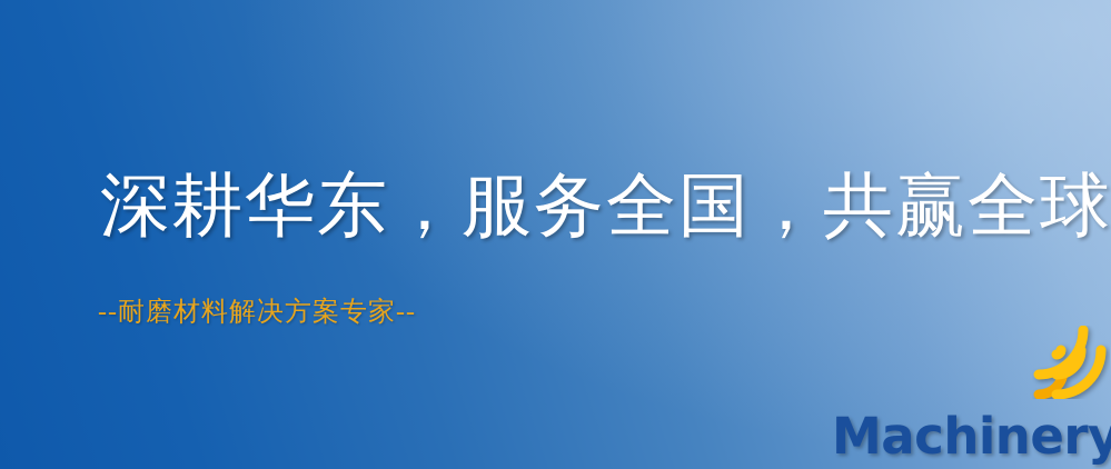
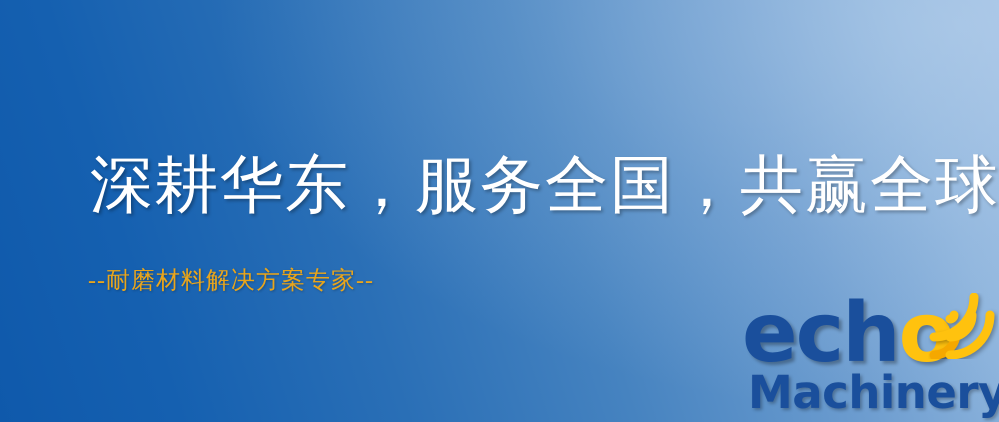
  深耕华东，服务全国，共赢全球
  --耐磨材料解决方案专家--
+ ech
+ o
  Machinery
